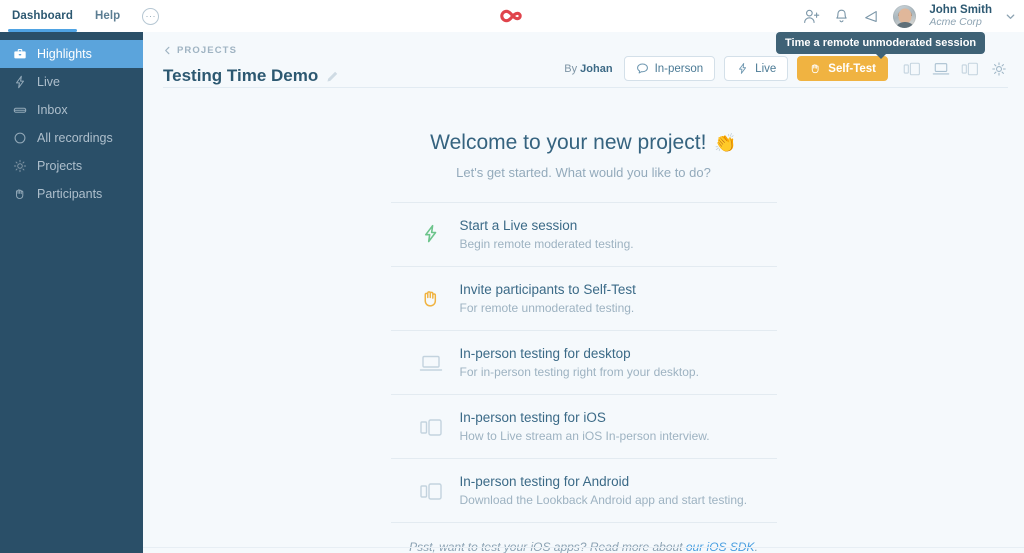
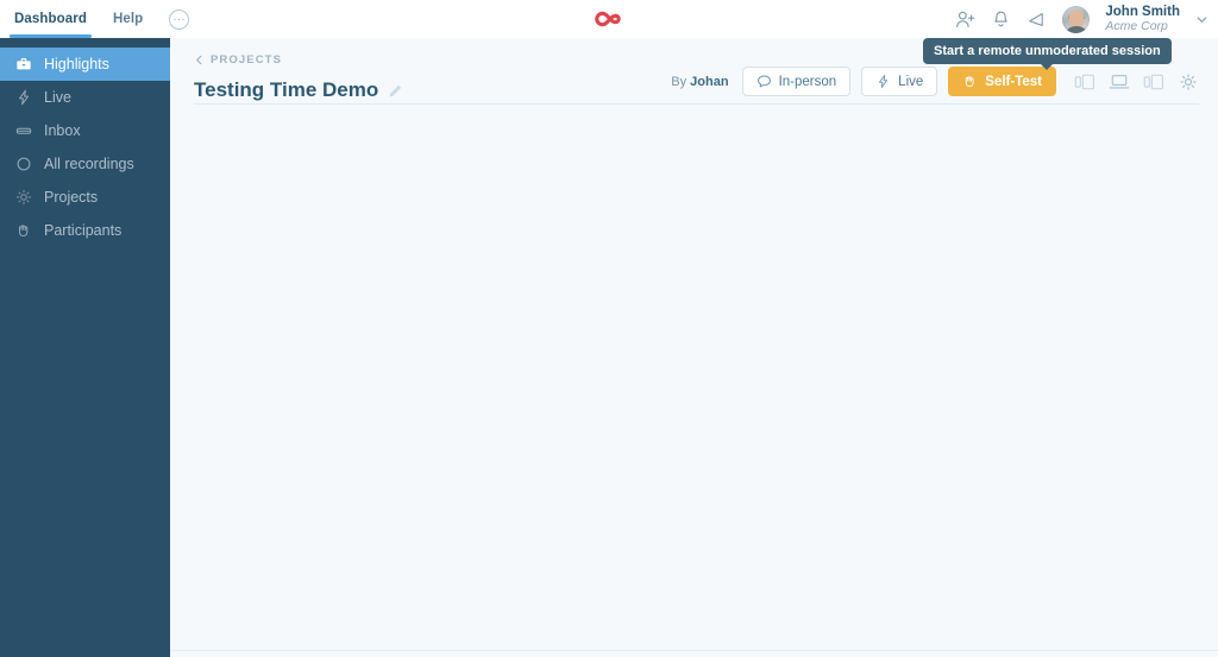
  Dashboard
  Help
  ···
  John Smith
  Acme Corp
  Highlights
  Live
  Inbox
  All recordings
  Projects
  Participants
  PROJECTS
  Testing Time Demo
  By Johan
  In-person
  Live
  Self-Test
- Welcome to your new project!
- 👏
- Let's get started. What would you like to do?
- Start a Live session
- Begin remote moderated testing.
- Invite participants to Self-Test
- For remote unmoderated testing.
- In-person testing for desktop
- For in-person testing right from your desktop.
- In-person testing for iOS
- How to Live stream an iOS In-person interview.
- In-person testing for Android
- Download the Lookback Android app and start testing.
- Time a remote unmoderated session
+ Start a remote unmoderated session
